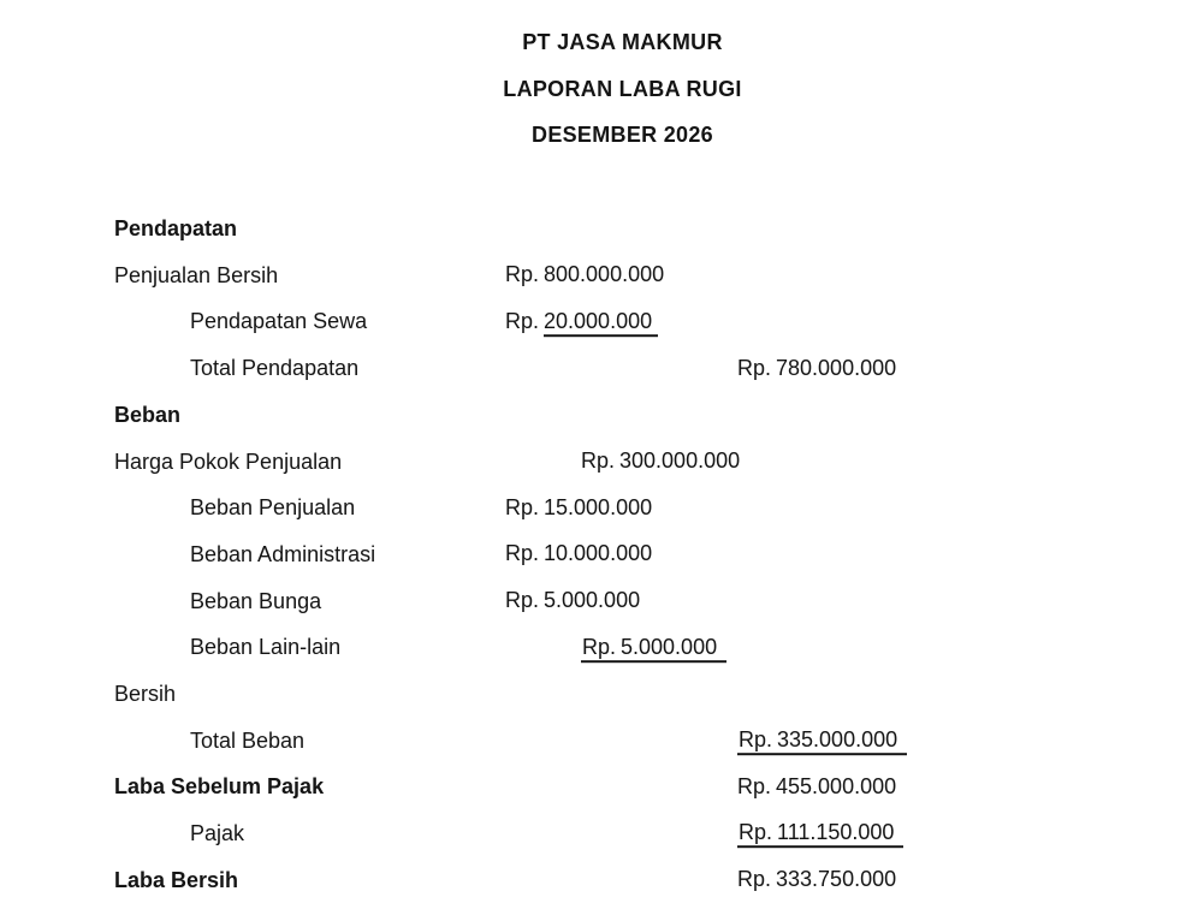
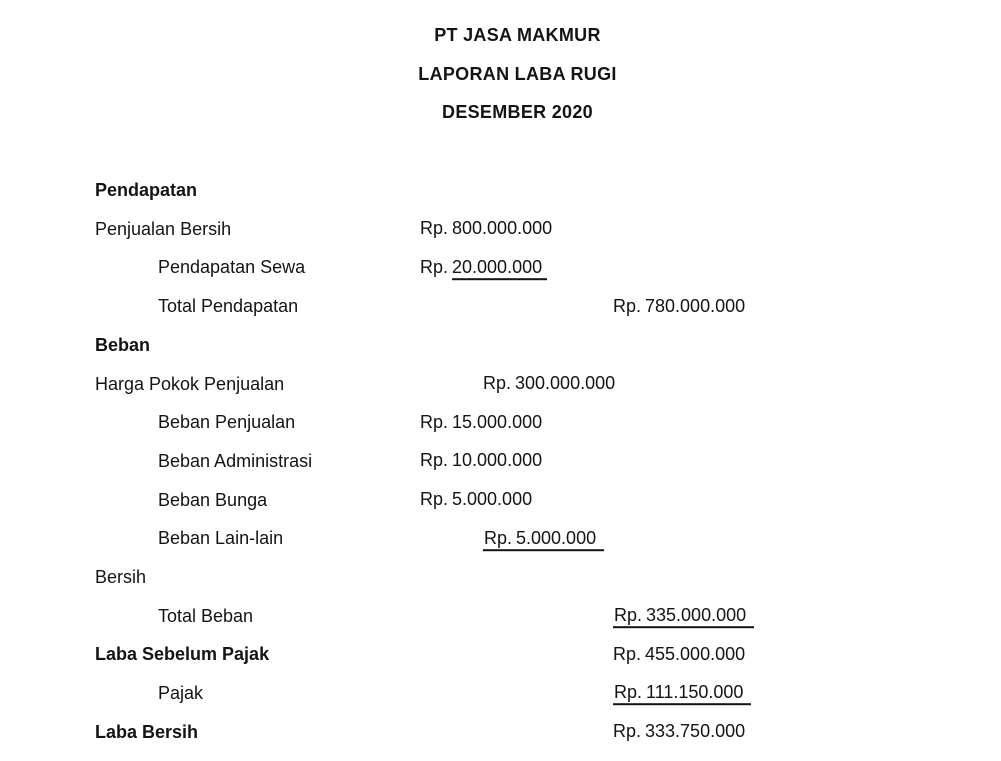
  PT JASA MAKMUR
  LAPORAN LABA RUGI
- DESEMBER 2026
+ DESEMBER 2020
  Pendapatan
  Penjualan Bersih
  Rp. 800.000.000
  Pendapatan Sewa
  Rp. 20.000.000
  Total Pendapatan
  Rp. 780.000.000
  Beban
  Harga Pokok Penjualan
  Rp. 300.000.000
  Beban Penjualan
  Rp. 15.000.000
  Beban Administrasi
  Rp. 10.000.000
  Beban Bunga
  Rp. 5.000.000
  Beban Lain-lain
  Rp. 5.000.000
  Bersih
  Total Beban
  Rp. 335.000.000
  Laba Sebelum Pajak
  Rp. 455.000.000
  Pajak
  Rp. 111.150.000
  Laba Bersih
  Rp. 333.750.000
